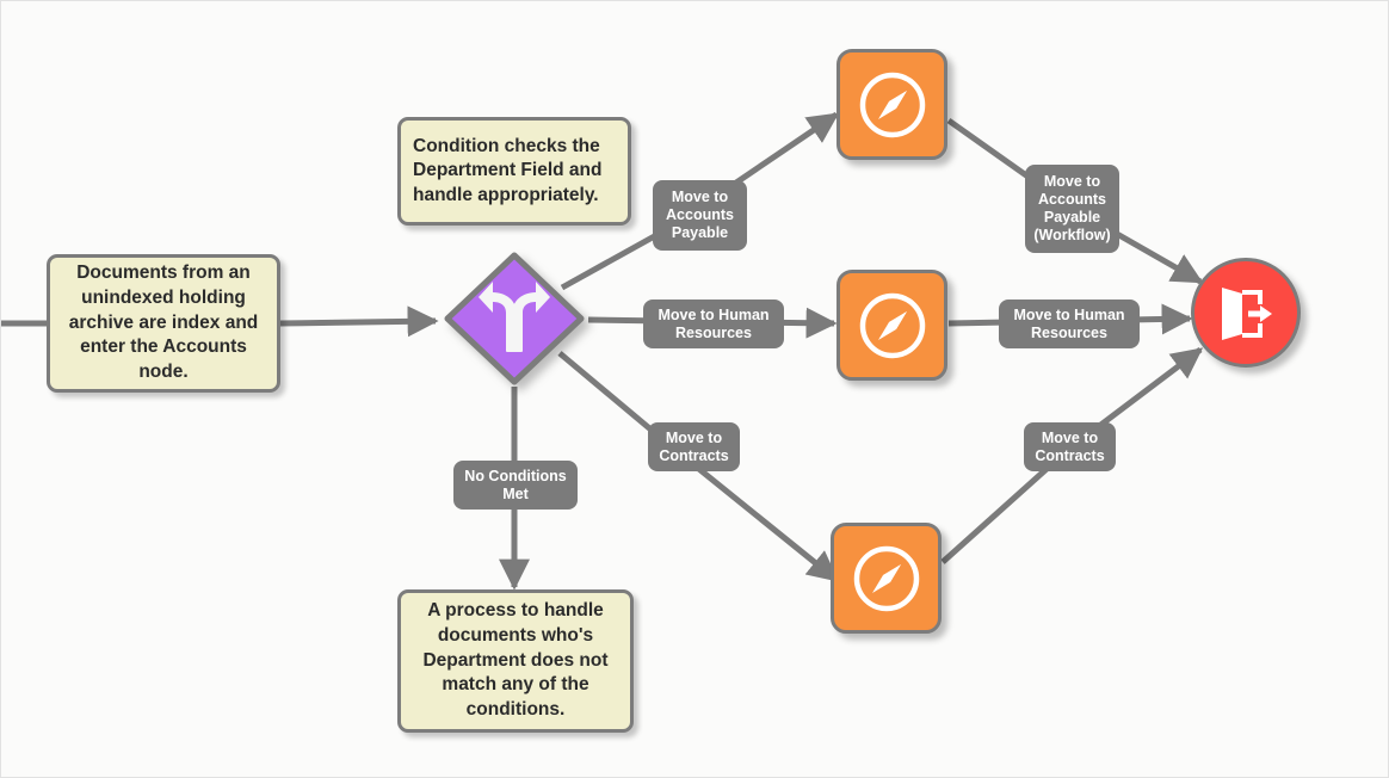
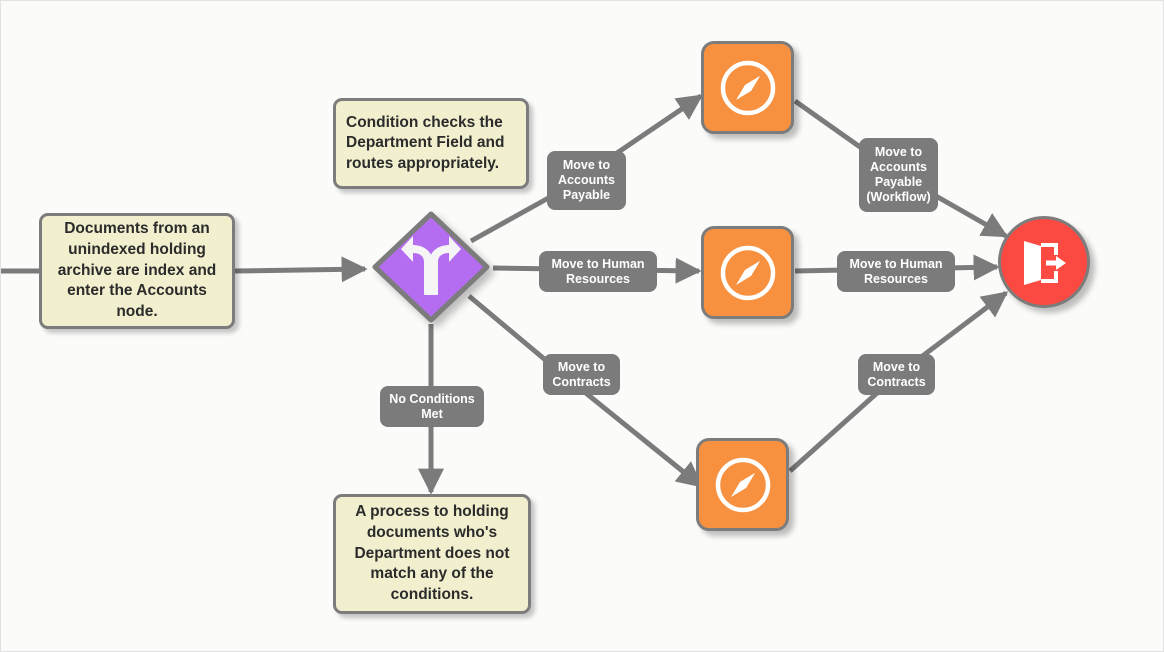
  Documents from an unindexed holding archive are index and enter the Accounts node.
- Condition checks the Department Field and handle appropriately.
+ Condition checks the Department Field and routes appropriately.
- A process to handle documents who's Department does not match any of the conditions.
+ A process to holding documents who's Department does not match any of the conditions.
  Move to
  Accounts
  Payable
  Move to Human
  Resources
  Move to
  Contracts
  No Conditions
  Met
  Move to
  Accounts
  Payable
  (Workflow)
  Move to Human
  Resources
  Move to
  Contracts
